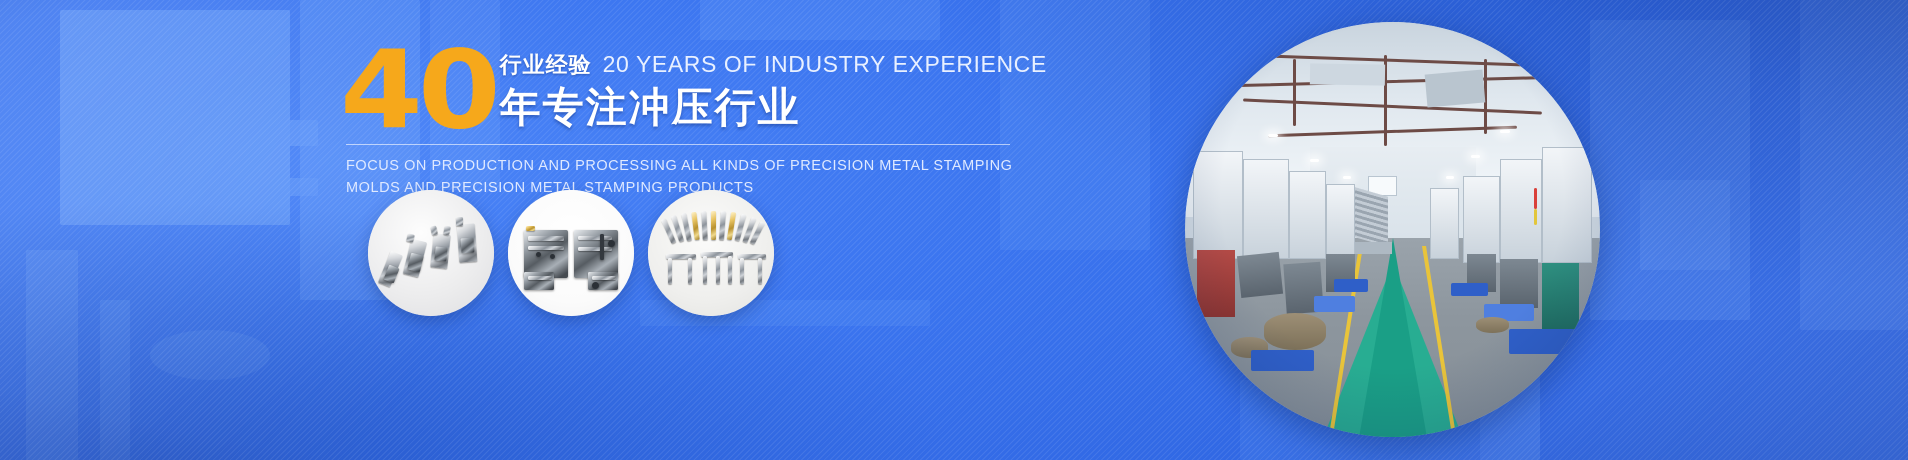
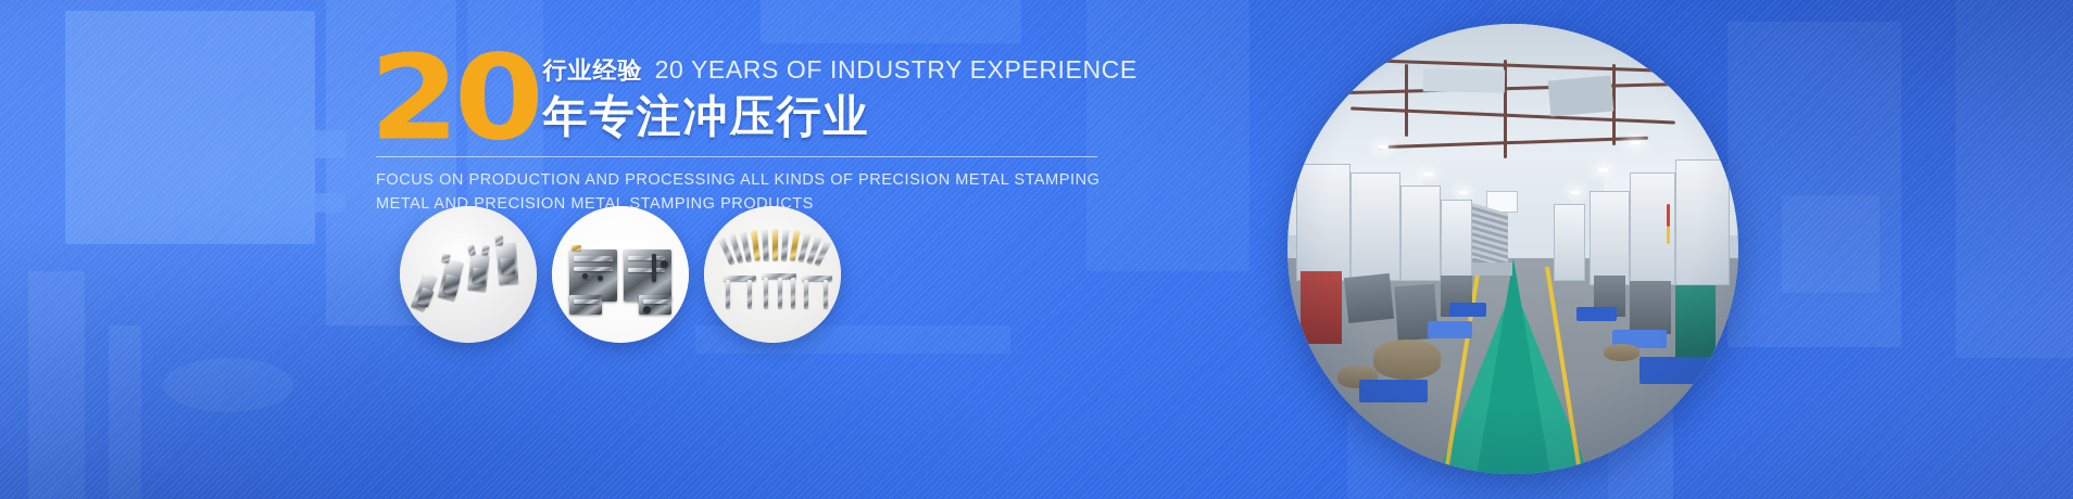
- 40
+ 20
  行业经验
  20 YEARS OF INDUSTRY EXPERIENCE
  年专注冲压行业
- FOCUS ON PRODUCTION AND PROCESSING ALL KINDS OF PRECISION METAL STAMPING MOLDS AND PRECISION METAL STAMPING PRODUCTS
+ FOCUS ON PRODUCTION AND PROCESSING ALL KINDS OF PRECISION METAL STAMPING METAL AND PRECISION METAL STAMPING PRODUCTS
